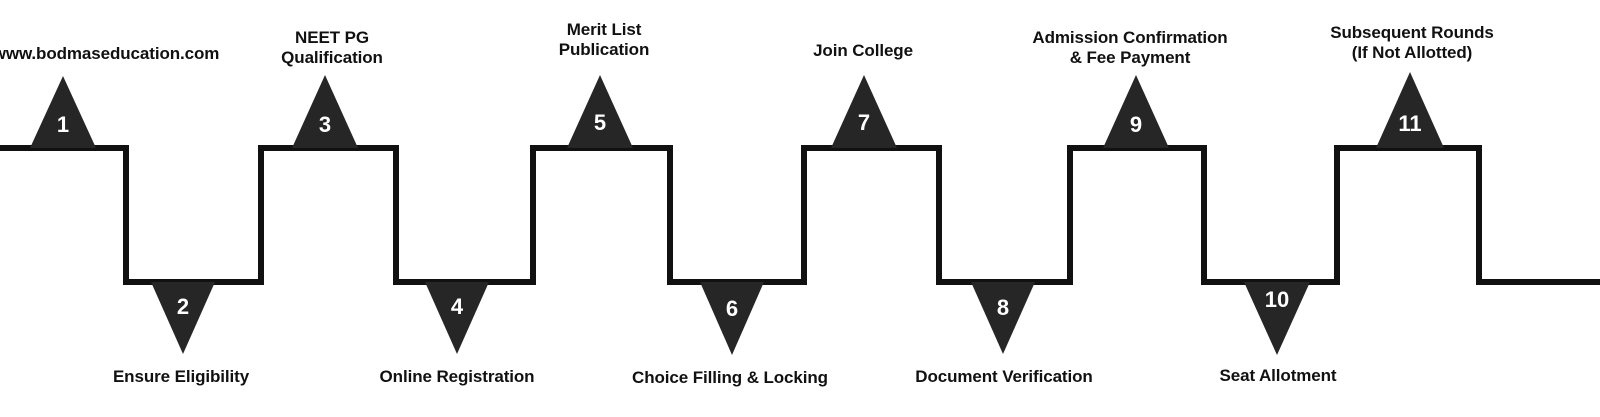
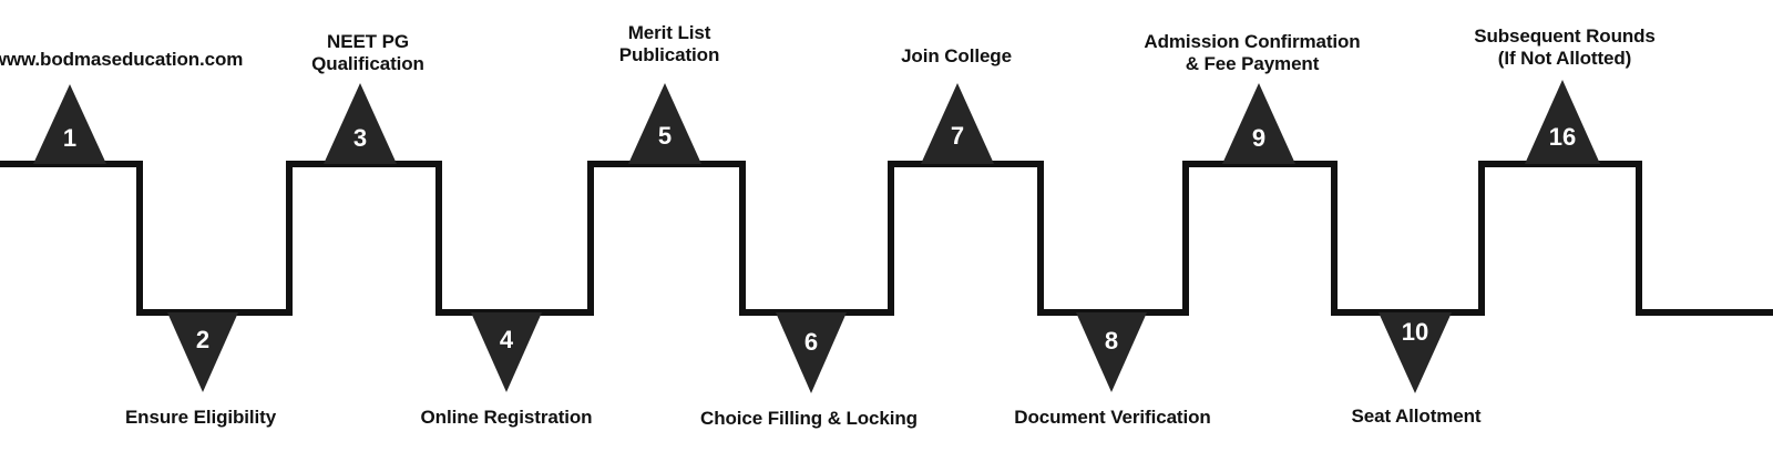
  ww.bodmaseducation.com
  Ensure Eligibility
  NEET PG
  Qualification
  Online Registration
  Merit List
  Publication
  Choice Filling & Locking
  Join College
  Document Verification
  Admission Confirmation
  & Fee Payment
  Seat Allotment
  Subsequent Rounds
  (If Not Allotted)
  1
  2
  3
  4
  5
  6
  7
  8
  9
  10
- 11
+ 16
